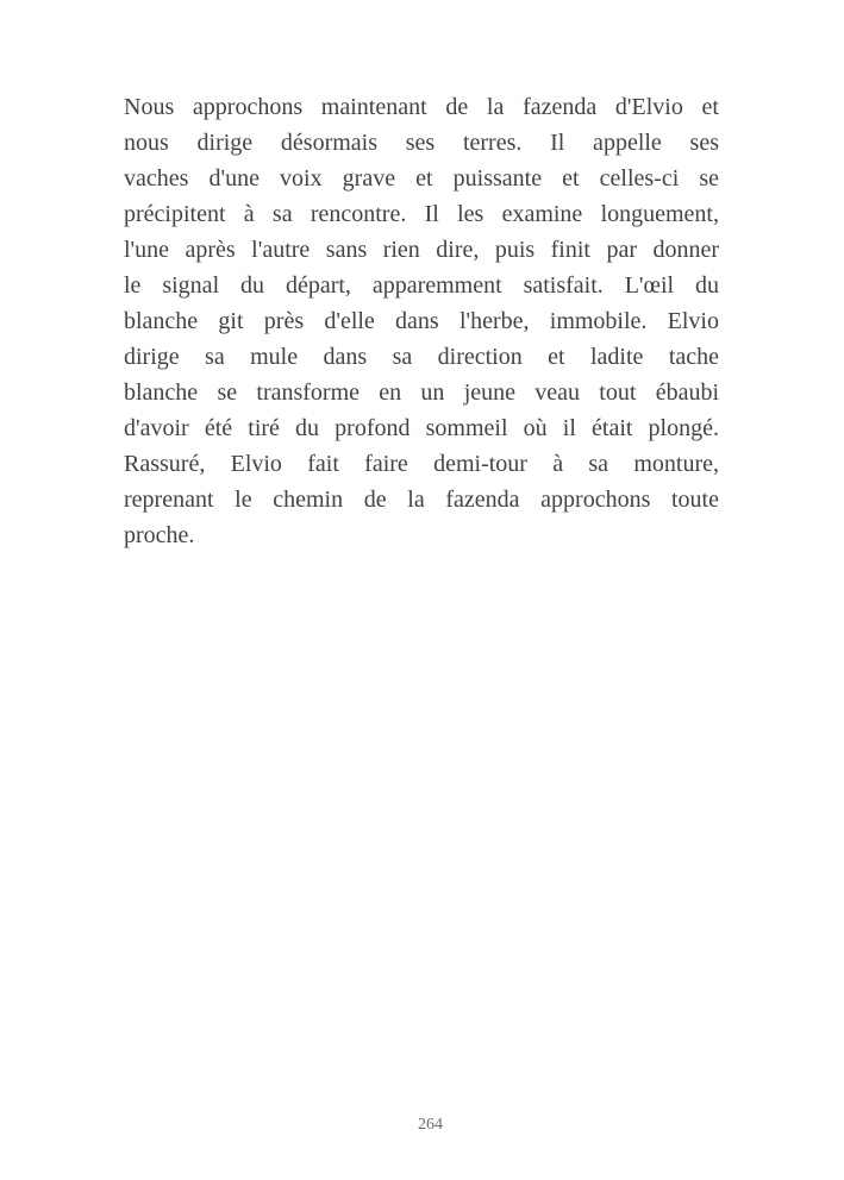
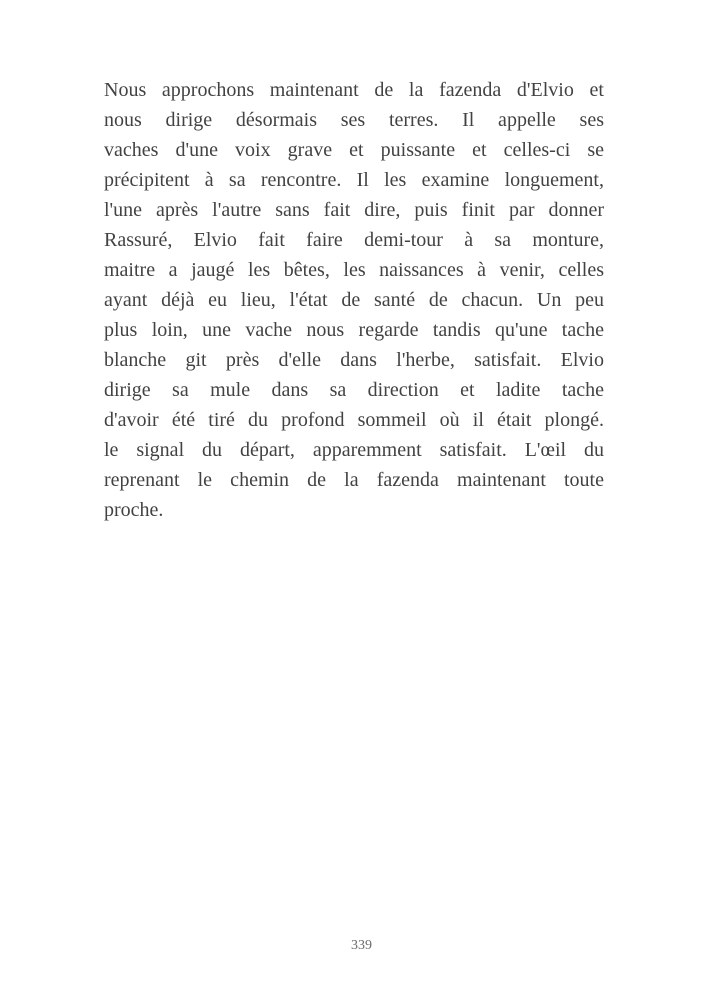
  Nous approchons maintenant de la fazenda d'Elvio et
  nous dirige désormais ses terres. Il appelle ses
  vaches d'une voix grave et puissante et celles-ci se
  précipitent à sa rencontre. Il les examine longuement,
- l'une après l'autre sans rien dire, puis finit par donner
+ l'une après l'autre sans fait dire, puis finit par donner
- le signal du départ, apparemment satisfait. L'œil du
+ Rassuré, Elvio fait faire demi-tour à sa monture,
+ maitre a jaugé les bêtes, les naissances à venir, celles
+ ayant déjà eu lieu, l'état de santé de chacun. Un peu
+ plus loin, une vache nous regarde tandis qu'une tache
- blanche git près d'elle dans l'herbe, immobile. Elvio
+ blanche git près d'elle dans l'herbe, satisfait. Elvio
  dirige sa mule dans sa direction et ladite tache
- blanche se transforme en un jeune veau tout ébaubi
  d'avoir été tiré du profond sommeil où il était plongé.
- Rassuré, Elvio fait faire demi-tour à sa monture,
+ le signal du départ, apparemment satisfait. L'œil du
- reprenant le chemin de la fazenda approchons toute
+ reprenant le chemin de la fazenda maintenant toute
  proche.
- 264
+ 339
